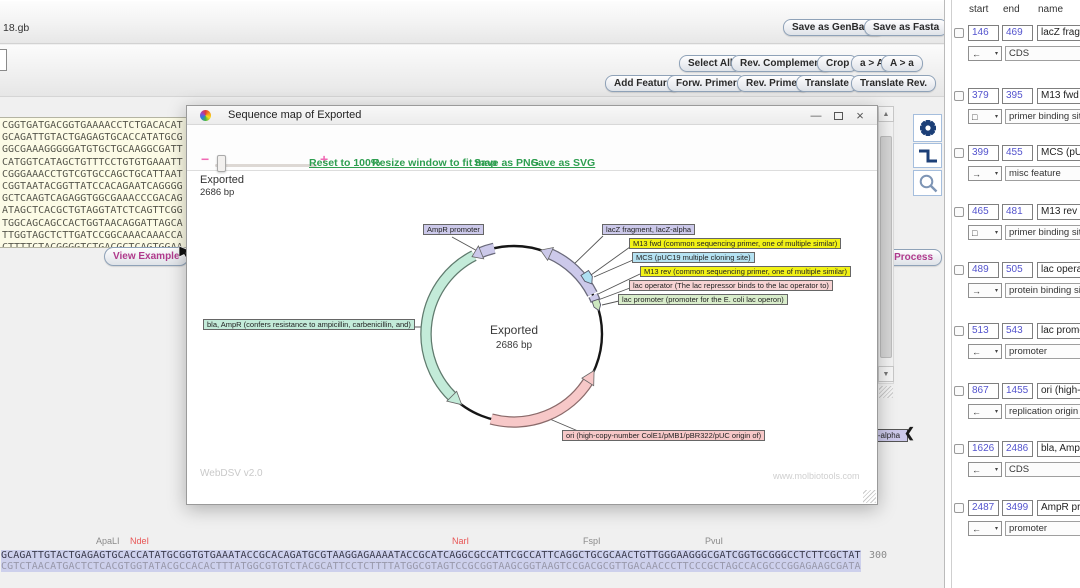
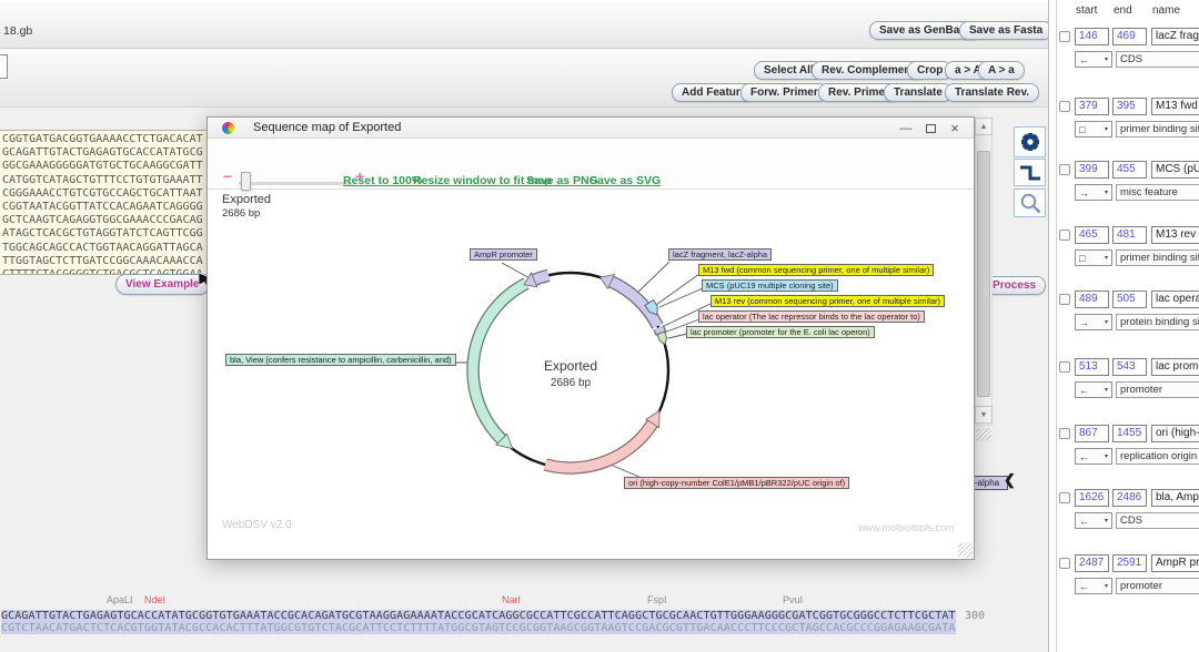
  18.gb
  Save as GenBa
  Save as Fasta
  Select Al
  Rev. Compleme
  Crop
  A > a
  Add Featur
  Forw. Primer
  Rev. Prime
  Translate
  Translate Rev.
  CGGTGATGACGGTGAAAACCTCTGACACAT
  GCAGATTGTACTGAGAGTGCACCATATGCG
  GGCGAAAGGGGGATGTGCTGCAAGGCGATT
  CATGGTCATAGCTGTTTCCTGTGTGAAATT
  CGGGAAACCTGTCGTGCCAGCTGCATTAAT
  CGGTAATACGGTTATCCACAGAATCAGGGG
  GCTCAAGTCAGAGGTGGCGAAACCCGACAG
  ATAGCTCACGCTGTAGGTATCTCAGTTCGG
  TGGCAGCAGCCACTGGTAACAGGATTAGCA
  TTGGTAGCTCTTGATCCGGCAAACAAACCA
  View Example
  Process
  -alpha
  ❮
  start
  end
  name
  146
  469
  lacZ frag
  ←
  CDS
  379
  395
  M13 fwd
  □
  primer binding si
  399
  455
  MCS (pU
  →
  misc feature
  465
  481
  M13 rev
  □
  primer binding si
  489
  505
  lac opera
  →
  protein binding s
  513
  543
  lac prom
  ←
  promoter
  867
  1455
  ori (high-
  ←
  replication origin
  1626
  2486
  bla, Amp
  ←
  CDS
  2487
- 3499
+ 2591
  AmpR pr
  ←
  promoter
  ApaLI
  NdeI
  NarI
  FspI
  PvuI
  GCAGATTGTACTGAGAGTGCACCATATGCGGTGTGAAATACCGCACAGATGCGTAAGGAGAAAATACCGCATCAGGCGCCATTCGCCATTCAGGCTGCGCAACTGTTGGGAAGGGCGATCGGTGCGGGCCTCTTCGCTAT
  CGTCTAACATGACTCTCACGTGGTATACGCCACACTTTATGGCGTGTCTACGCATTCCTCTTTTATGGCGTAGTCCGCGGTAAGCGGTAAGTCCGACGCGTTGACAACCCTTCCCGCTAGCCACGCCCGGAGAAGCGATA
  300
  Sequence map of Exported
  —
  ×
  −
  +
  Reset to 100%
  Resize window to fit map
  Save as PNG
  Save as SVG
  Exported
  2686 bp
  Exported
  2686 bp
  WebDSV v2.0
  www.molbiotools.com
  AmpR promoter
  lacZ fragment, lacZ-alpha
  M13 fwd (common sequencing primer, one of multiple similar)
  MCS (pUC19 multiple cloning site)
  M13 rev (common sequencing primer, one of multiple similar)
  lac operator (The lac repressor binds to the lac operator to)
  lac promoter (promoter for the E. coli lac operon)
- bla, AmpR (confers resistance to ampicillin, carbenicillin, and)
+ bla, View (confers resistance to ampicillin, carbenicillin, and)
  ori (high-copy-number ColE1/pMB1/pBR322/pUC origin of)
